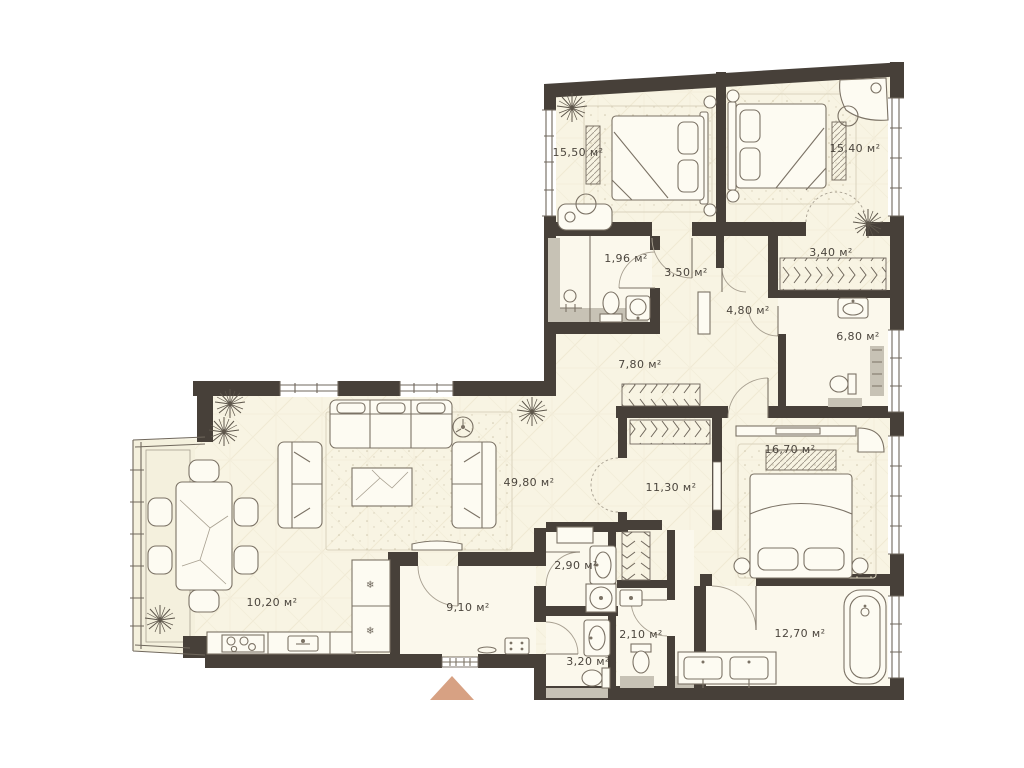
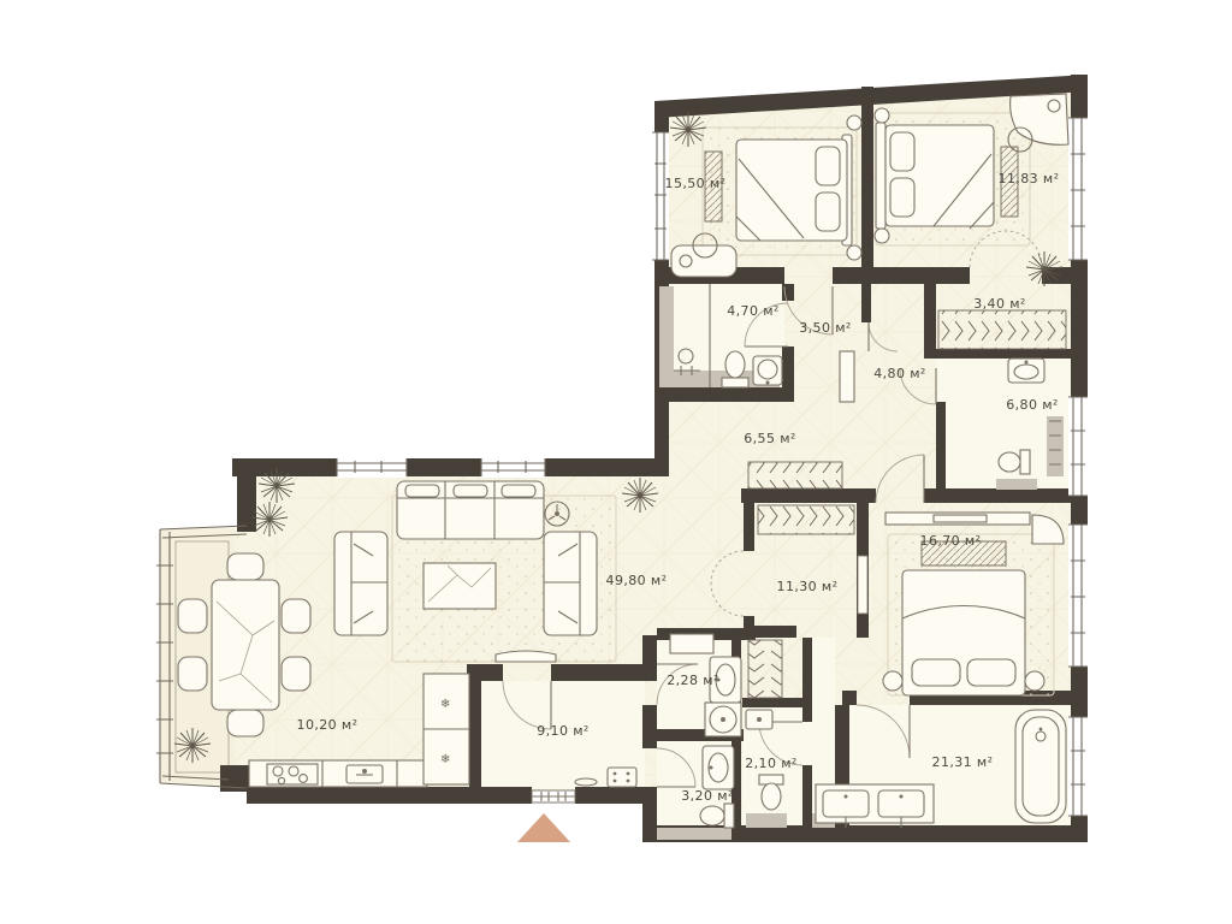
  ❄
  ❄
  15,50 м²
- 15,40 м²
+ 11,83 м²
- 1,96 м²
+ 4,70 м²
  3,50 м²
  3,40 м²
  4,80 м²
  6,80 м²
- 7,80 м²
+ 6,55 м²
  49,80 м²
  10,20 м²
  11,30 м²
  16,70 м²
- 2,90 м²
+ 2,28 м²
  9,10 м²
  2,10 м²
  3,20 м²
- 12,70 м²
+ 21,31 м²
